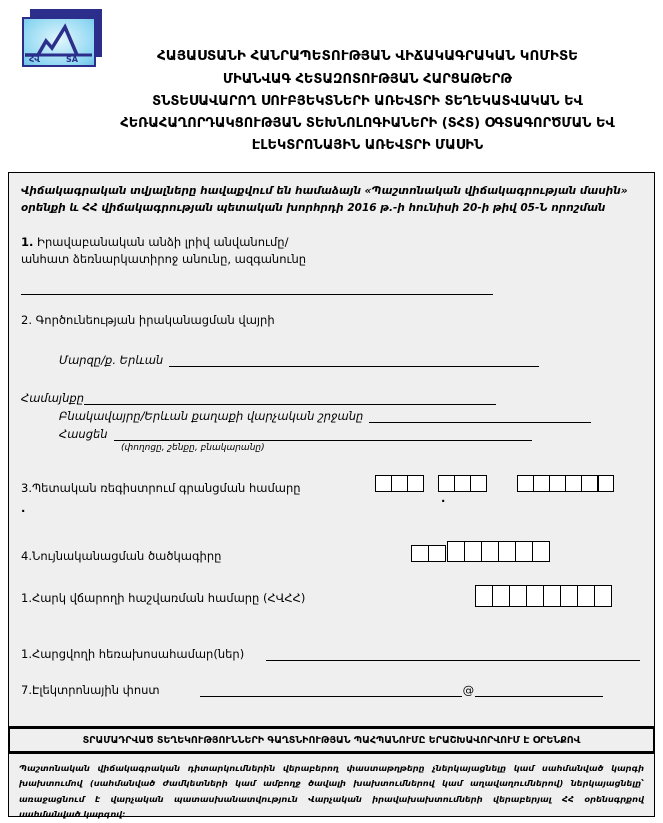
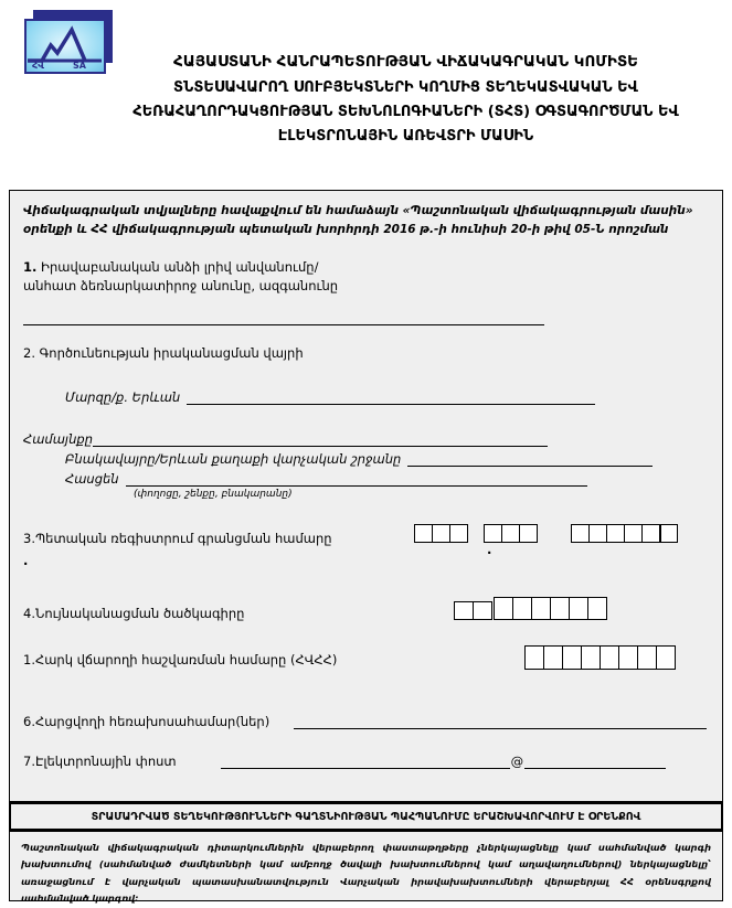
  ՀՎ
  SA
  ՀԱՅԱՍՏԱՆԻ ՀԱՆՐԱՊԵՏՈՒԹՅԱՆ ՎԻՃԱԿԱԳՐԱԿԱՆ ԿՈՄԻՏԵ
- ՄԻԱՆՎԱԳ ՀԵՏԱԶՈՏՈՒԹՅԱՆ ՀԱՐՑԱԹԵՐԹ
- ՏՆՏԵՍԱՎԱՐՈՂ ՍՈՒԲՅԵԿՏՆԵՐԻ ԱՌԵՎՏՐԻ ՏԵՂԵԿԱՏՎԱԿԱՆ ԵՎ
+ ՏՆՏԵՍԱՎԱՐՈՂ ՍՈՒԲՅԵԿՏՆԵՐԻ ԿՈՂՄԻՑ ՏԵՂԵԿԱՏՎԱԿԱՆ ԵՎ
  ՀԵՌԱՀԱՂՈՐԴԱԿՑՈՒԹՅԱՆ ՏԵԽՆՈԼՈԳԻԱՆԵՐԻ (ՏՀՏ) ՕԳՏԱԳՈՐԾՄԱՆ ԵՎ
  ԷԼԵԿՏՐՈՆԱՅԻՆ ԱՌԵՎՏՐԻ ՄԱՍԻՆ
  Վիճակագրական տվյալները հավաքվում են համաձայն «Պաշտոնական վիճակագրության մասին» օրենքի և ՀՀ վիճակագրության պետական խորհրդի 2016 թ.-ի հունիսի 20-ի թիվ 05-Ն որոշման
  1. Իրավաբանական անձի լրիվ անվանումը/
  անհատ ձեռնարկատիրոջ անունը, ազգանունը
  2. Գործունեության իրականացման վայրի
  Մարզը/ք. Երևան
  Համայնքը
  Բնակավայրը/Երևան քաղաքի վարչական շրջանը
  Հասցեն
  (փողոցը, շենքը, բնակարանը)
  3.Պետական ռեգիստրում գրանցման համարը
  .
  .
  4.Նույնականացման ծածկագիրը
  1.Հարկ վճարողի հաշվառման համարը (ՀՎՀՀ)
- 1.Հարցվողի հեռախոսահամար(ներ)
+ 6.Հարցվողի հեռախոսահամար(ներ)
  7.Էլեկտրոնային փոստ
  @
  ՏՐԱՄԱԴՐՎԱԾ ՏԵՂԵԿՈՒԹՅՈՒՆՆԵՐԻ ԳԱՂՏՆԻՈՒԹՅԱՆ ՊԱՀՊԱՆՈՒՄԸ ԵՐԱՇԽԱՎՈՐՎՈՒՄ Է ՕՐԵՆՔՈՎ
  Պաշտոնական վիճակագրական դիտարկումներին վերաբերող փաստաթղթերը չներկայացնելը կամ սահմանված կարգի խախտումով (սահմանված ժամկետների կամ ամբողջ ծավալի խախտումներով կամ աղավաղումներով) ներկայացնելը՝ առաջացնում է վարչական պատասխանատվություն Վարչական իրավախախտումների վերաբերյալ ՀՀ օրենսգրքով սահմանված կարգով:
